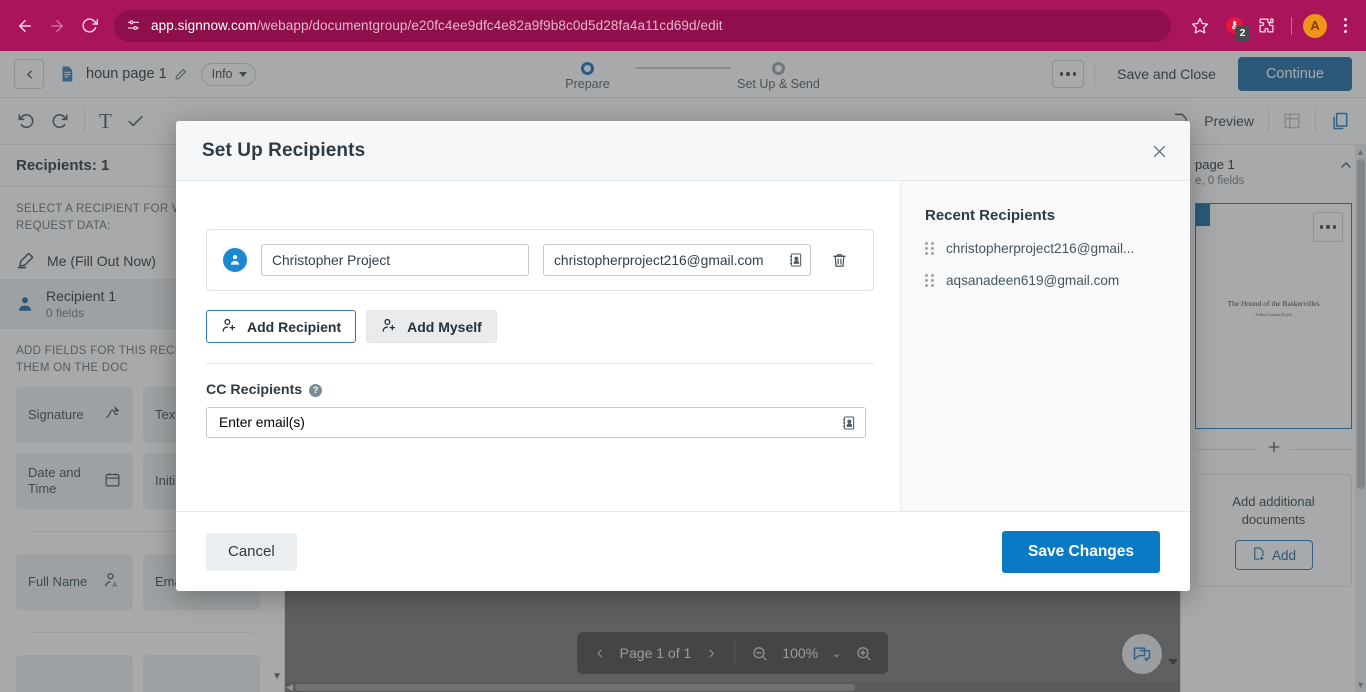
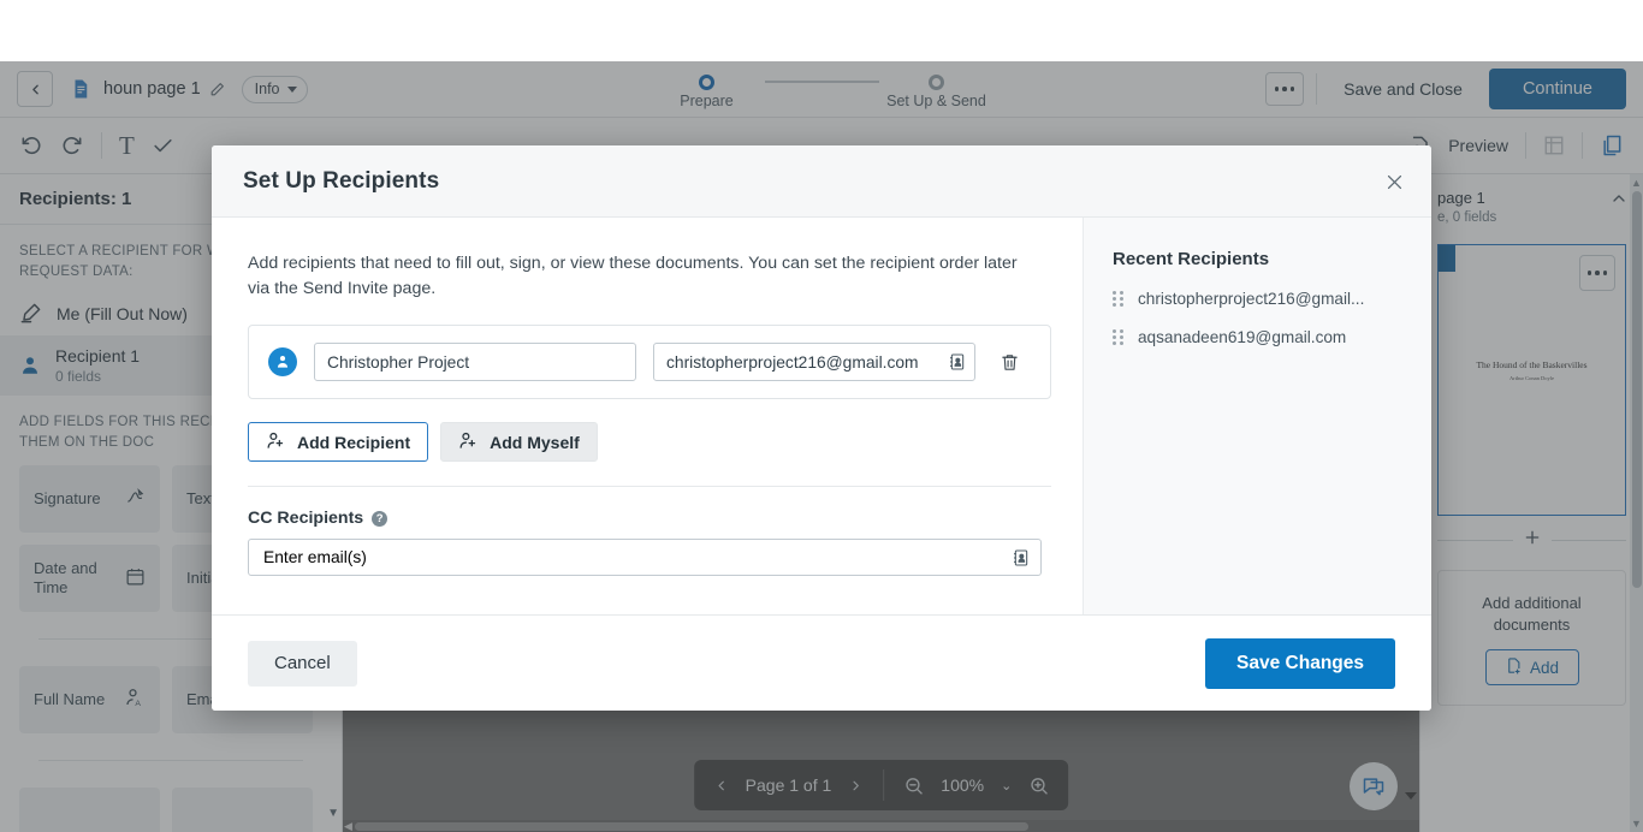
- app.signnow.com/webapp/documentgroup/e20fc4ee9dfc4e82a9f9b8c0d5d28fa4a11cd69d/edit
- ⚷
- 2
- A
  houn page 1
  Info
  Prepare
  Set Up & Send
  Save and Close
  Continue
  T
  Preview
  Recipients: 1
  SELECT A RECIPIENT FOR REQUEST DATA:
  Me (Fill Out Now)
  Recipient 1
  0 fields
  ADD FIELDS FOR THIS REC THEM ON THE DOC
  Signature
  Tex
  Date and Time
  Full Name
  ▼
  Page 1 of 1
  100%
  ⌄
  ◀
  page 1
  e, 0 fields
  The Hound of the Baskervilles
  Add additional documents
  Add
  ▲
  ▼
  Set Up Recipients
+ Add recipients that need to fill out, sign, or view these documents. You can set the recipient order later via the Send Invite page.
  Christopher Project
  christopherproject216@gmail.com
  Add Recipient
  Add Myself
  CC Recipients
  ?
  Enter email(s)
  Recent Recipients
  christopherproject216@gmail...
  aqsanadeen619@gmail.com
  Cancel
  Save Changes
